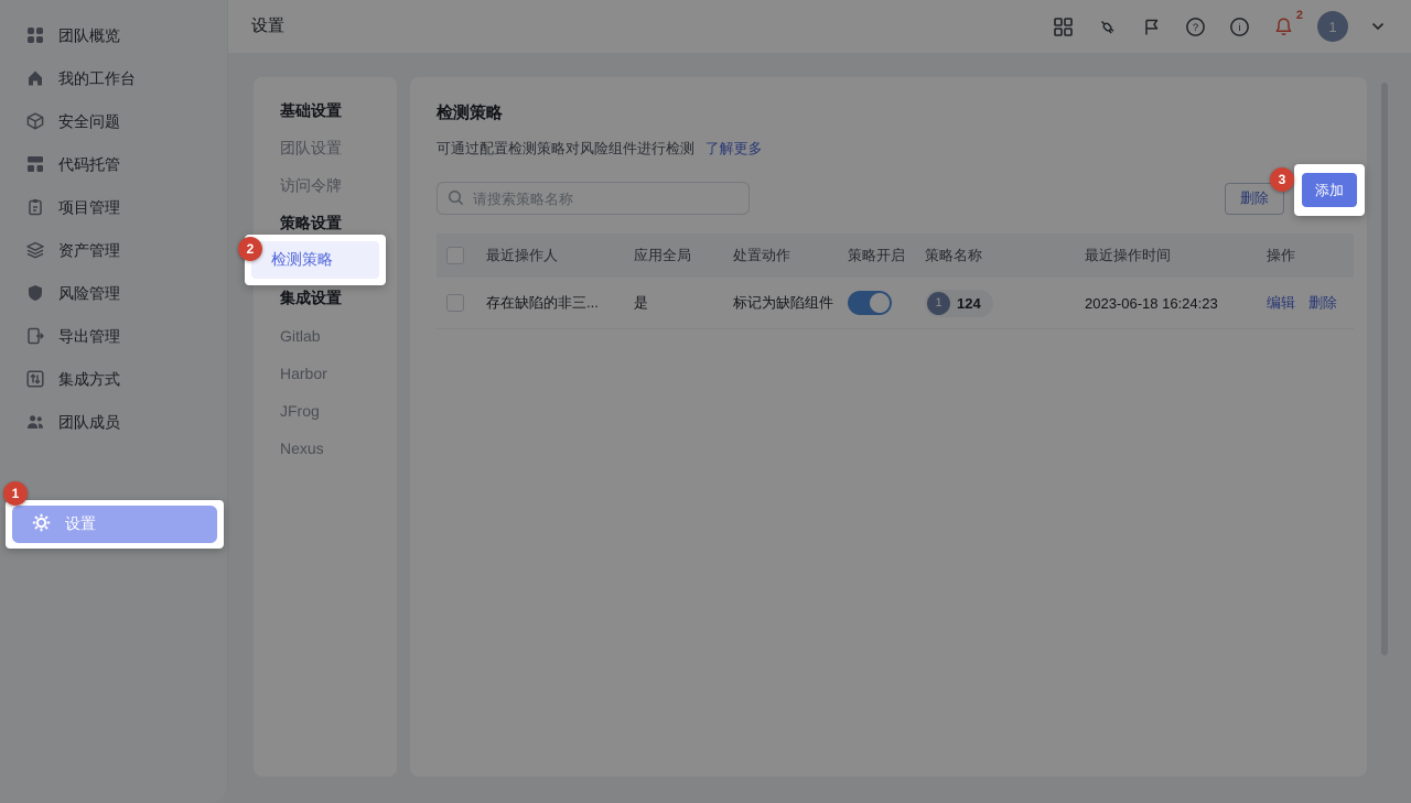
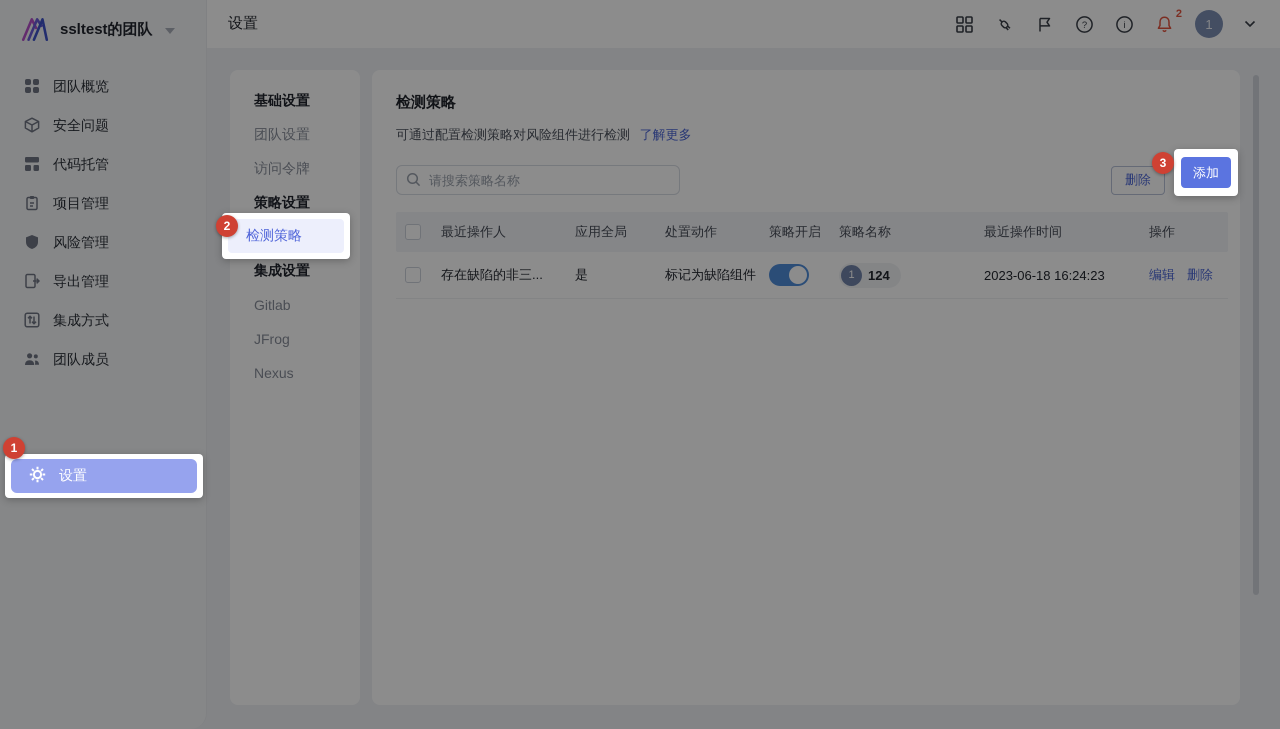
+ ssltest的团队
  团队概览
- 我的工作台
  安全问题
  代码托管
  项目管理
- 资产管理
  风险管理
  导出管理
  集成方式
  团队成员
  设置
  设置
  ?
  i
  2
  1
  基础设置
  团队设置
  访问令牌
  策略设置
  集成设置
  Gitlab
- Harbor
  JFrog
  Nexus
  检测策略
  检测策略
  可通过配置检测策略对风险组件进行检测 了解更多
  请搜索策略名称
  删除
  最近操作人
  应用全局
  处置动作
  策略开启
  策略名称
  最近操作时间
  操作
  存在缺陷的非三...
  是
  标记为缺陷组件
  1
  124
  2023-06-18 16:24:23
  编辑
  删除
  添加
  1
  2
  3
